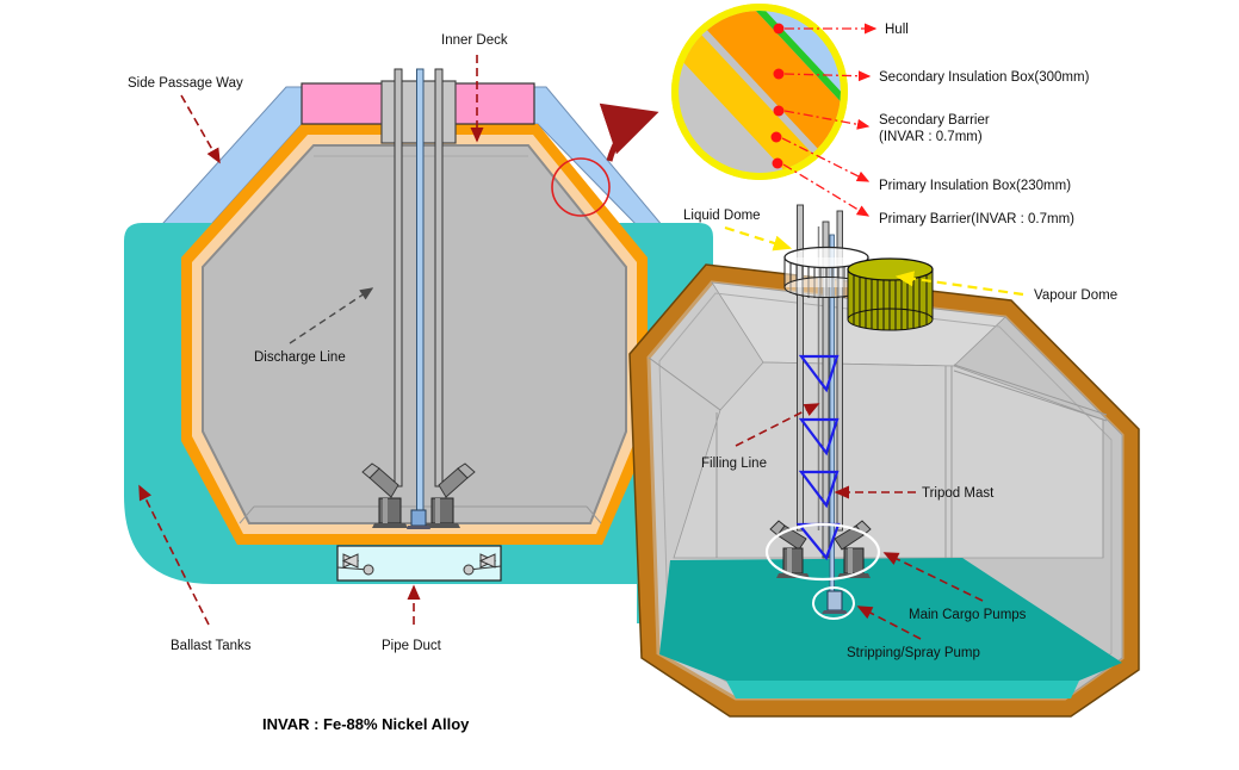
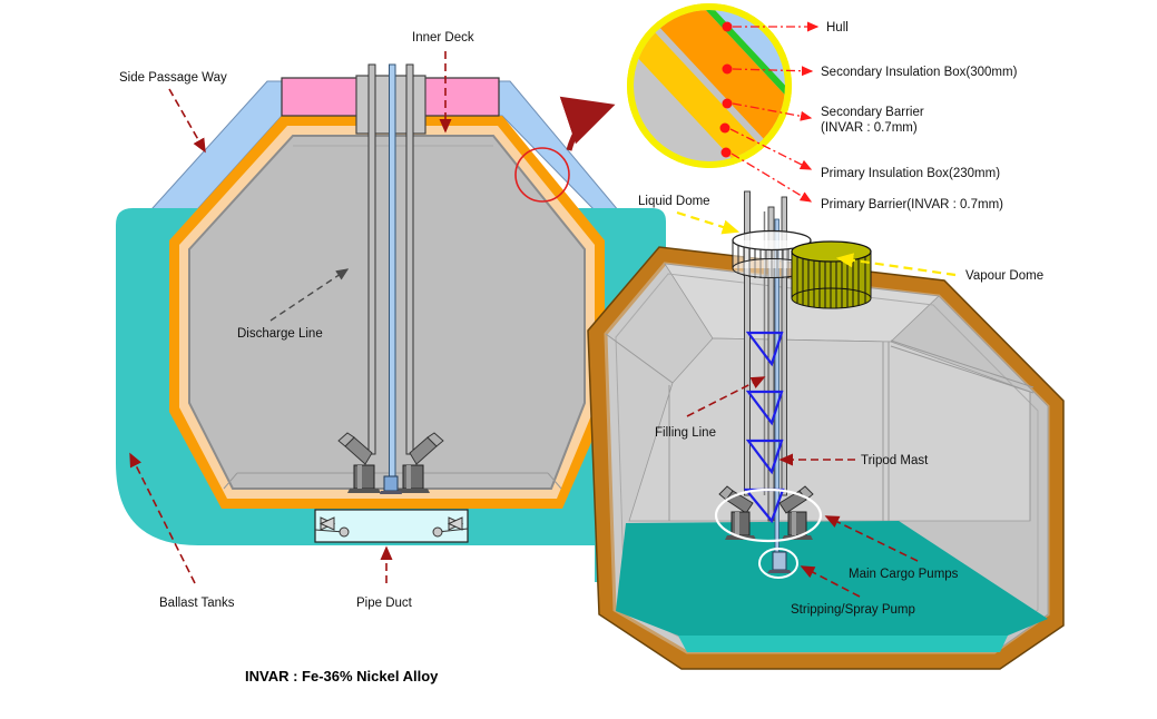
  Side Passage Way
  Inner Deck
  Discharge Line
  Ballast Tanks
  Pipe Duct
- INVAR : Fe-88% Nickel Alloy
+ INVAR : Fe-36% Nickel Alloy
  Hull
  Secondary Insulation Box(300mm)
  Secondary Barrier
  (INVAR : 0.7mm)
  Primary Insulation Box(230mm)
  Primary Barrier(INVAR : 0.7mm)
  Liquid Dome
  Vapour Dome
  Filling Line
  Tripod Mast
  Main Cargo Pumps
  Stripping/Spray Pump
